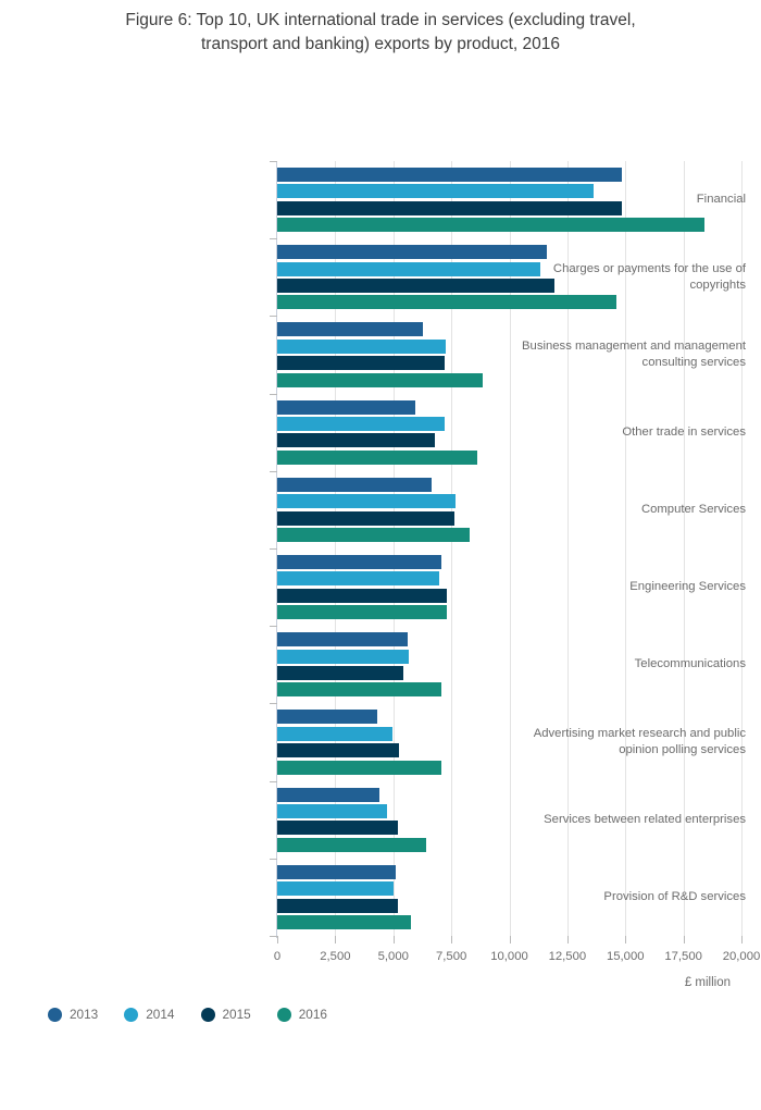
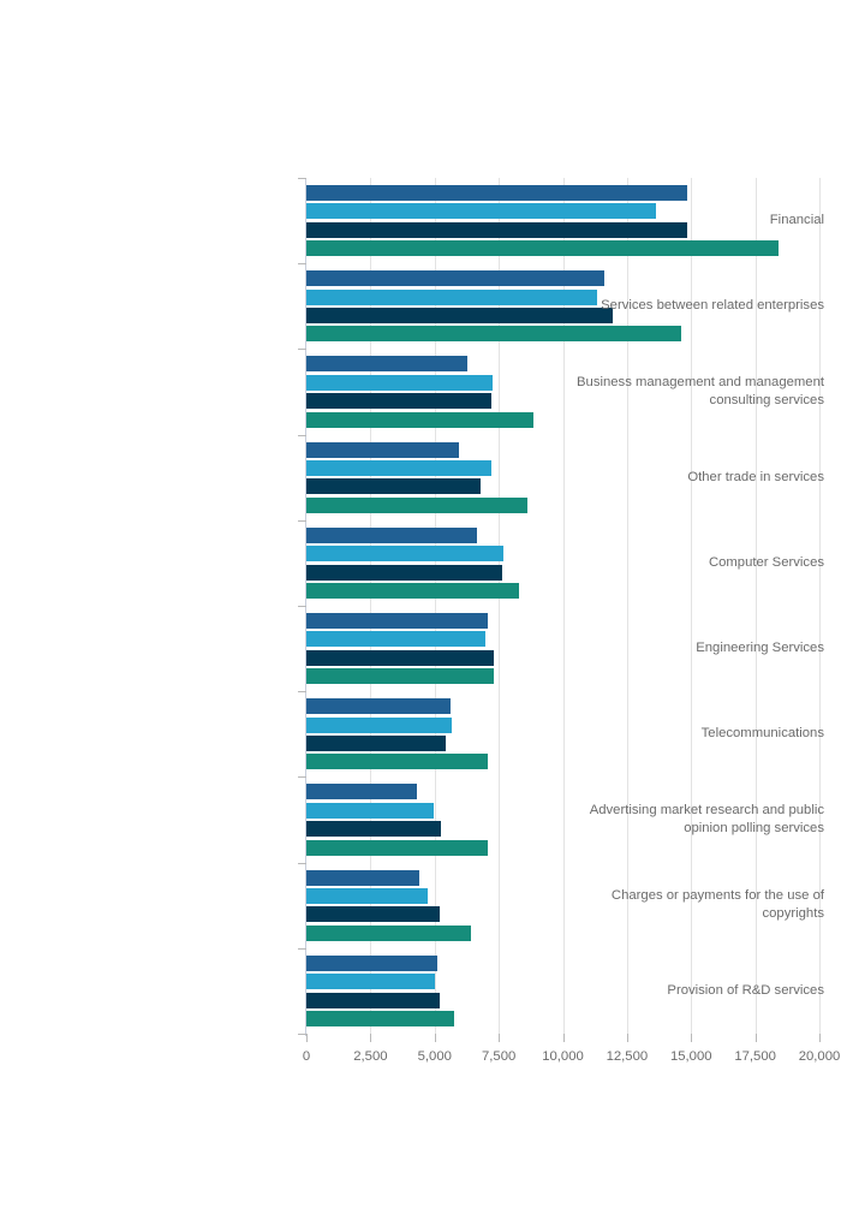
- Figure 6: Top 10, UK international trade in services (excluding travel,
- transport and banking) exports by product, 2016
  Financial
- Charges or payments for the use of copyrights
+ Services between related enterprises
  Business management and management consulting services
  Other trade in services
  Computer Services
  Engineering Services
  Telecommunications
  Advertising market research and public opinion polling services
- Services between related enterprises
+ Charges or payments for the use of copyrights
  Provision of R&D services
  0
  2,500
  5,000
  7,500
  10,000
  12,500
  15,000
  17,500
  20,000
- £ million
- 2013
- 2014
- 2015
- 2016
